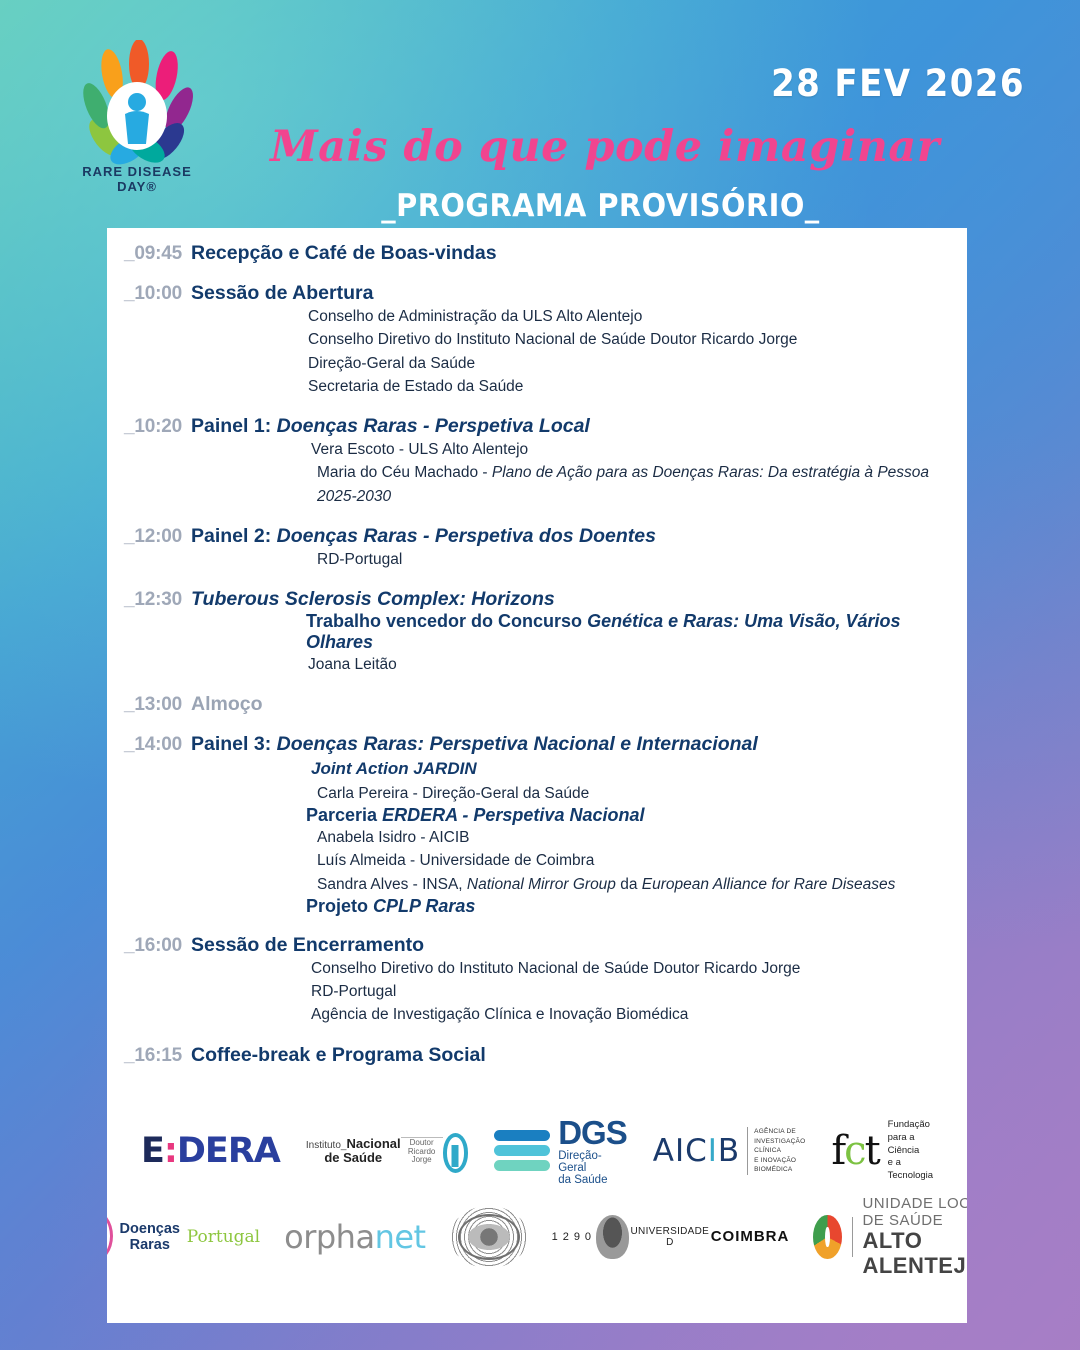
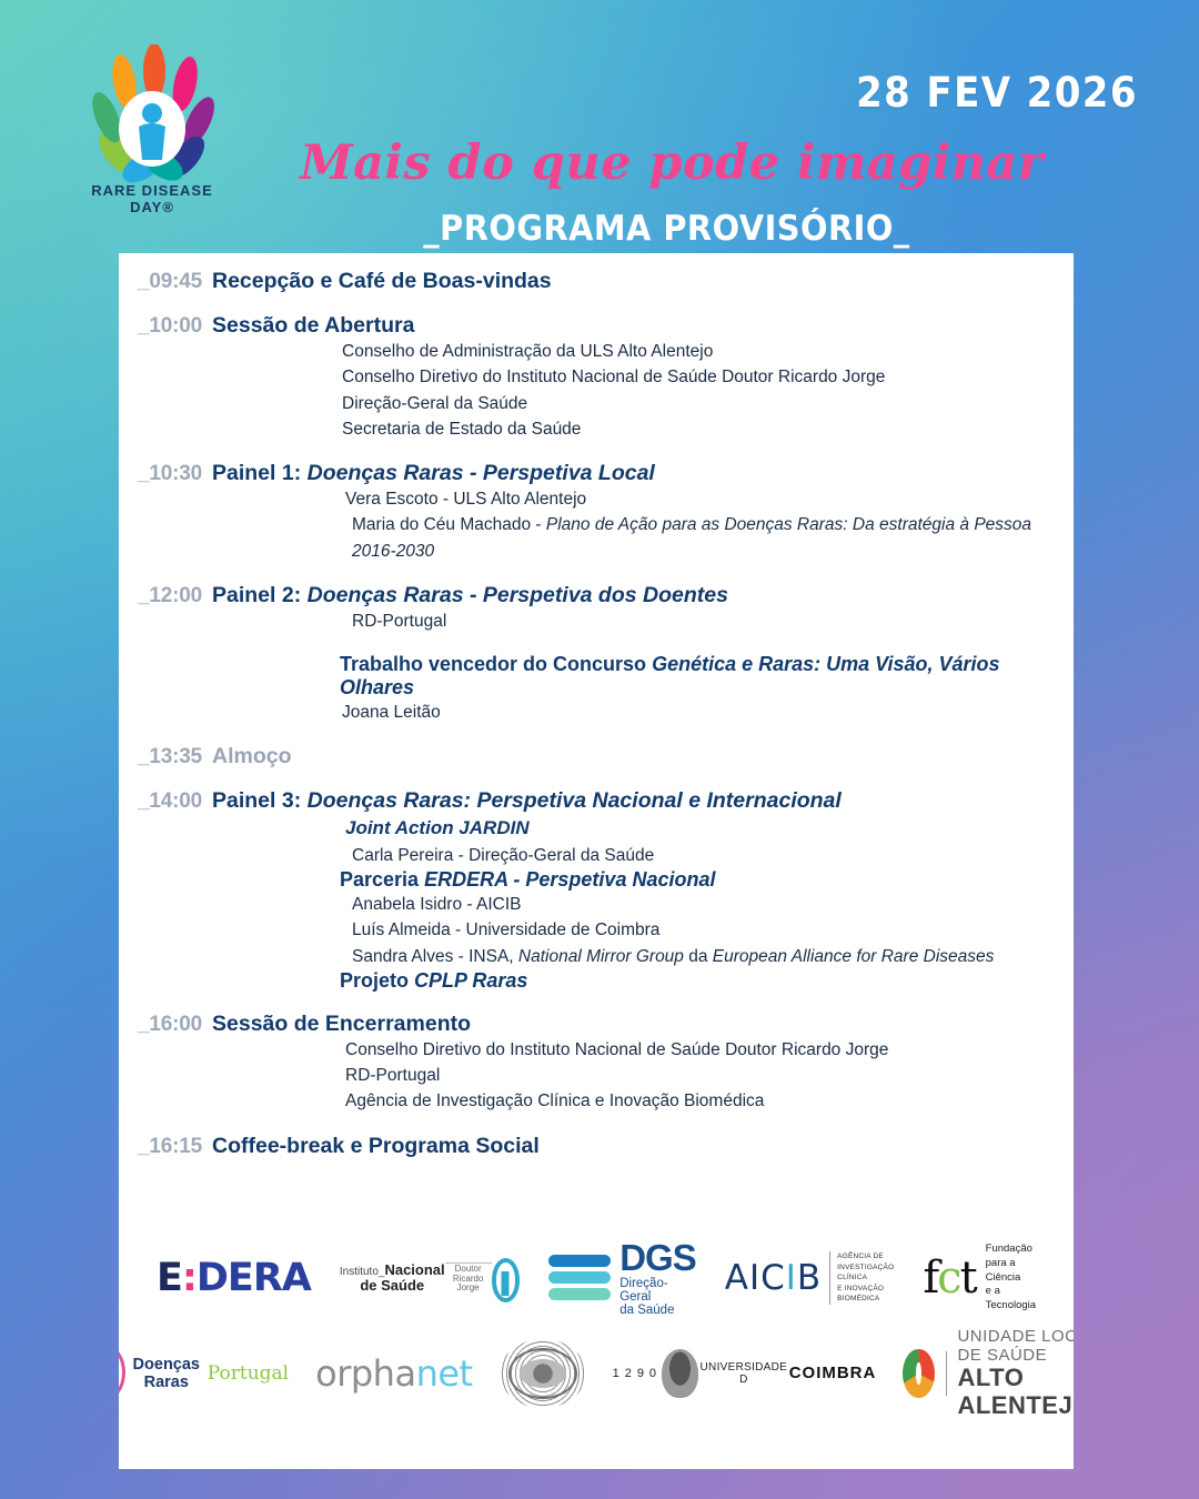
  RARE DISEASE DAY®
  28 FEV 2026
  Mais do que pode imaginar
  _PROGRAMA PROVISÓRIO_
  _09:45
  Recepção e Café de Boas-vindas
  _10:00
  Sessão de Abertura
  Conselho de Administração da ULS Alto Alentejo
  Conselho Diretivo do Instituto Nacional de Saúde Doutor Ricardo Jorge
  Direção-Geral da Saúde
  Secretaria de Estado da Saúde
- _10:20
+ _10:30
  Painel 1: Doenças Raras - Perspetiva Local
  Vera Escoto - ULS Alto Alentejo
- Maria do Céu Machado - Plano de Ação para as Doenças Raras: Da estratégia à Pessoa 2025-2030
+ Maria do Céu Machado - Plano de Ação para as Doenças Raras: Da estratégia à Pessoa 2016-2030
  _12:00
  Painel 2: Doenças Raras - Perspetiva dos Doentes
  RD-Portugal
- _12:30
- Tuberous Sclerosis Complex: Horizons
  Trabalho vencedor do Concurso Genética e Raras: Uma Visão, Vários Olhares
  Joana Leitão
- _13:00
+ _13:35
  Almoço
  _14:00
  Painel 3: Doenças Raras: Perspetiva Nacional e Internacional
  Joint Action JARDIN
  Carla Pereira - Direção-Geral da Saúde
  Parceria ERDERA - Perspetiva Nacional
  Anabela Isidro - AICIB
  Luís Almeida - Universidade de Coimbra
  Sandra Alves - INSA, National Mirror Group da European Alliance for Rare Diseases
  Projeto CPLP Raras
  _16:00
  Sessão de Encerramento
  Conselho Diretivo do Instituto Nacional de Saúde Doutor Ricardo Jorge
  RD-Portugal
  Agência de Investigação Clínica e Inovação Biomédica
  _16:15
  Coffee-break e Programa Social
  E:DERA
  Instituto_Nacional de Saúde
  Doutor Ricardo Jorge
  DGS
  Direção-Geral
  da Saúde
  AICIB
  fct
  Fundação
  para a Ciência
  e a Tecnologia
  Doenças Raras
  Portugal
  orphanet
  1290
  UNIVERSIDADE D
  COIMBRA
  UNIDADE LOC DE SAÚDE
  ALTO ALENTEJ
